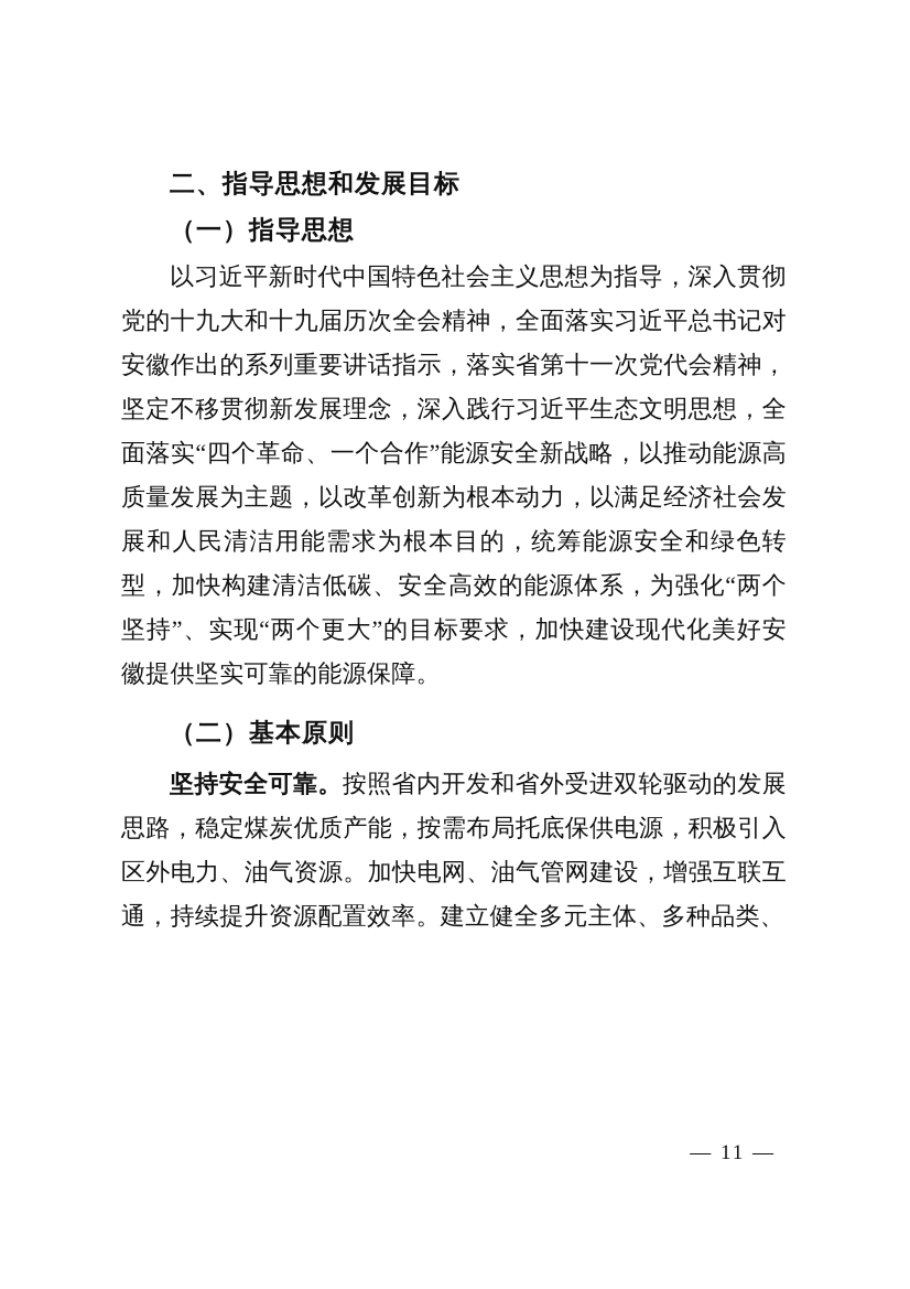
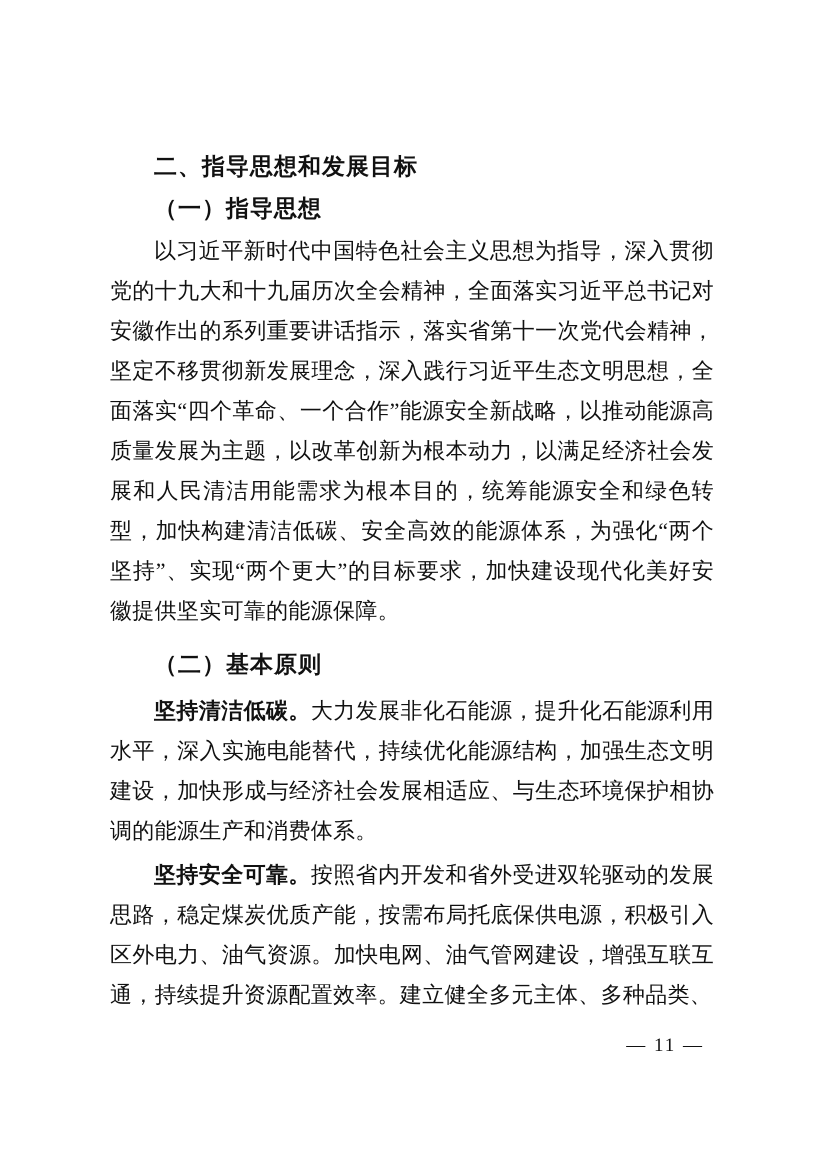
  二、指导思想和发展目标
  （一）指导思想
  以习近平新时代中国特色社会主义思想为指导，深入贯彻党的十九大和十九届历次全会精神，全面落实习近平总书记对安徽作出的系列重要讲话指示，落实省第十一次党代会精神，坚定不移贯彻新发展理念，深入践行习近平生态文明思想，全面落实“四个革命、一个合作”能源安全新战略，以推动能源高质量发展为主题，以改革创新为根本动力，以满足经济社会发展和人民清洁用能需求为根本目的，统筹能源安全和绿色转型，加快构建清洁低碳、安全高效的能源体系，为强化“两个坚持”、实现“两个更大”的目标要求，加快建设现代化美好安徽提供坚实可靠的能源保障。
  （二）基本原则
+ 坚持清洁低碳。大力发展非化石能源，提升化石能源利用水平，深入实施电能替代，持续优化能源结构，加强生态文明建设，加快形成与经济社会发展相适应、与生态环境保护相协调的能源生产和消费体系。
  坚持安全可靠。按照省内开发和省外受进双轮驱动的发展思路，稳定煤炭优质产能，按需布局托底保供电源，积极引入区外电力、油气资源。加快电网、油气管网建设，增强互联互通，持续提升资源配置效率。建立健全多元主体、多种品类、
  — 11 —
